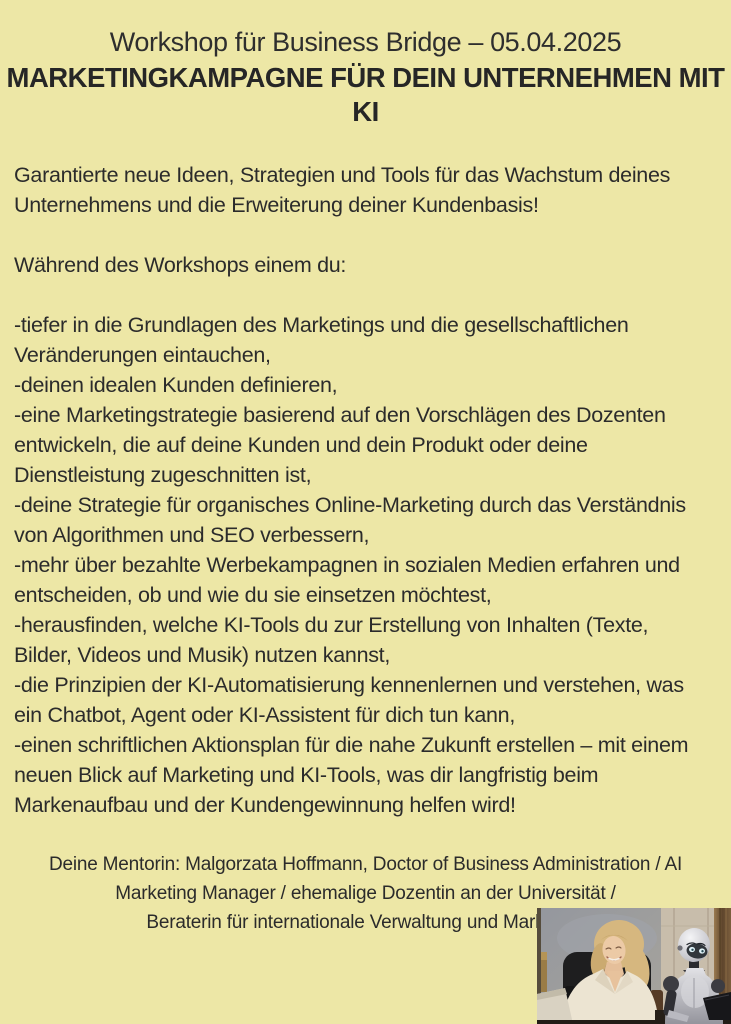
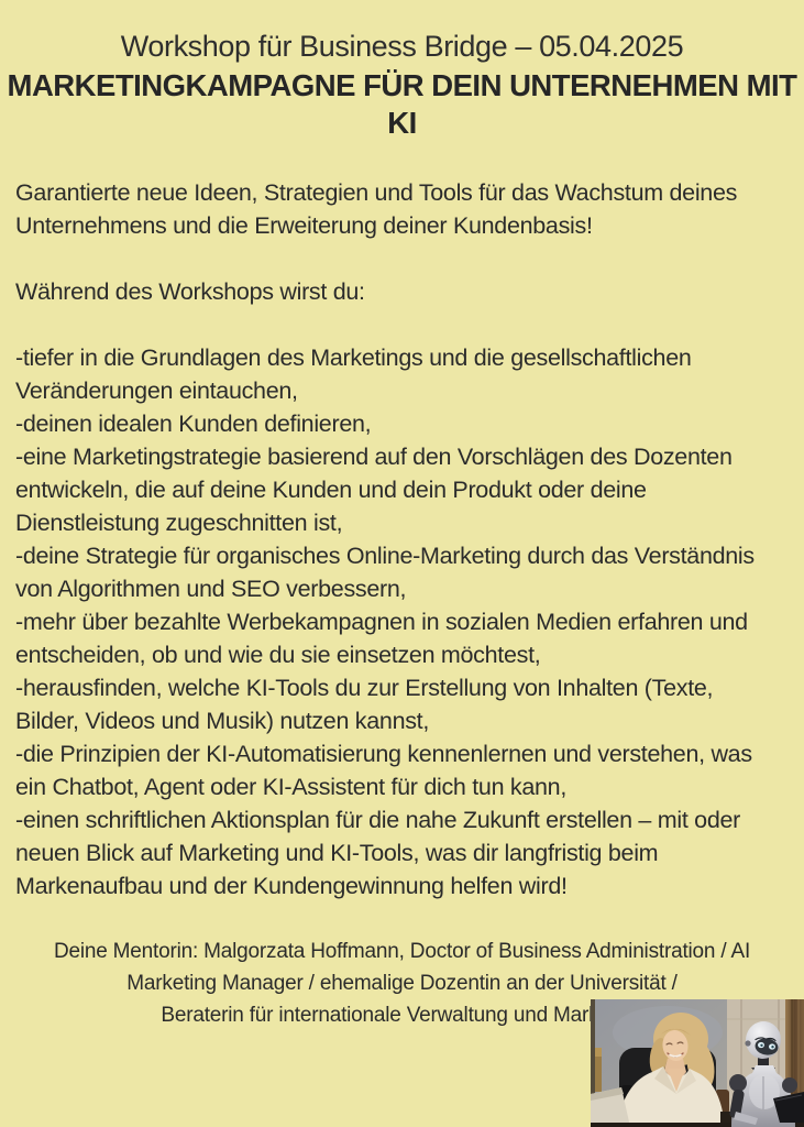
  Workshop für Business Bridge – 05.04.2025
  MARKETINGKAMPAGNE FÜR DEIN UNTERNEHMEN MIT KI
  Garantierte neue Ideen, Strategien und Tools für das Wachstum deines Unternehmens und die Erweiterung deiner Kundenbasis!
- Während des Workshops einem du:
+ Während des Workshops wirst du:
  -tiefer in die Grundlagen des Marketings und die gesellschaftlichen Veränderungen eintauchen,
  -deinen idealen Kunden definieren,
  -eine Marketingstrategie basierend auf den Vorschlägen des Dozenten entwickeln, die auf deine Kunden und dein Produkt oder deine Dienstleistung zugeschnitten ist,
  -deine Strategie für organisches Online-Marketing durch das Verständnis von Algorithmen und SEO verbessern,
  -mehr über bezahlte Werbekampagnen in sozialen Medien erfahren und entscheiden, ob und wie du sie einsetzen möchtest,
  -herausfinden, welche KI-Tools du zur Erstellung von Inhalten (Texte, Bilder, Videos und Musik) nutzen kannst,
  -die Prinzipien der KI-Automatisierung kennenlernen und verstehen, was ein Chatbot, Agent oder KI-Assistent für dich tun kann,
- -einen schriftlichen Aktionsplan für die nahe Zukunft erstellen – mit einem neuen Blick auf Marketing und KI-Tools, was dir langfristig beim Markenaufbau und der Kundengewinnung helfen wird!
+ -einen schriftlichen Aktionsplan für die nahe Zukunft erstellen – mit oder neuen Blick auf Marketing und KI-Tools, was dir langfristig beim Markenaufbau und der Kundengewinnung helfen wird!
  Deine Mentorin: Malgorzata Hoffmann, Doctor of Business Administration / AI
  Marketing Manager / ehemalige Dozentin an der Universität /
  Beraterin für internationale Verwaltung und Mar
